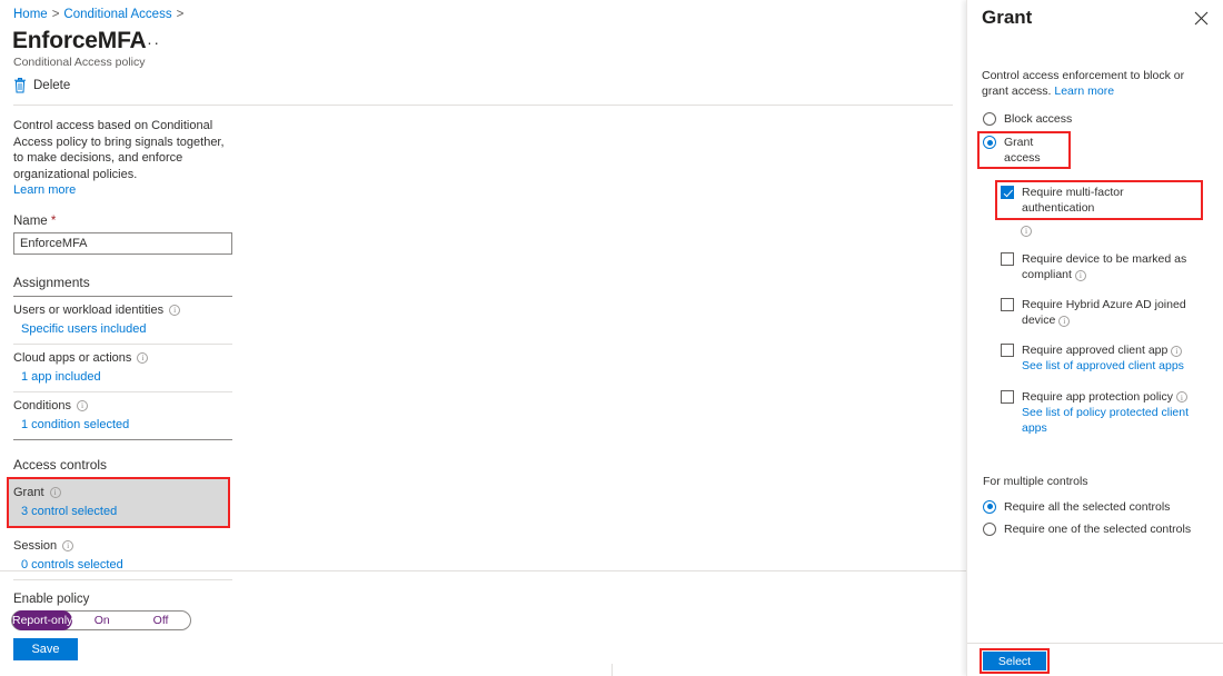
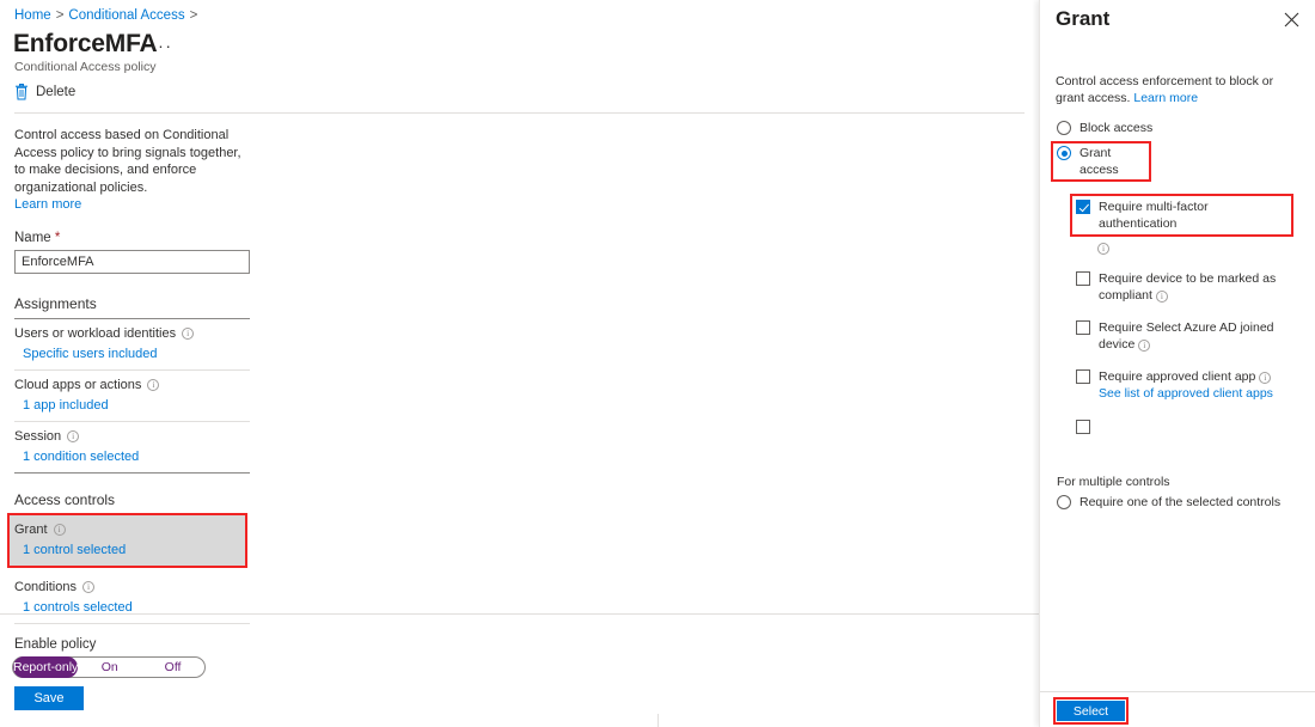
  Home > Conditional Access >
  EnforceMFA
  ···
  Conditional Access policy
  Delete
  Control access based on Conditional Access policy to bring signals together, to make decisions, and enforce organizational policies.
  Learn more
  Name *
  EnforceMFA
  Assignments
  Users or workload identities
  i
  Specific users included
  Cloud apps or actions
  i
  1 app included
- Conditions
+ Session
  i
  1 condition selected
  Access controls
  Grant
  i
- 3 control selected
+ 1 control selected
- Session
+ Conditions
  i
- 0 controls selected
+ 1 controls selected
  Enable policy
  Report-only
  On
  Off
  Save
  Grant
  Control access enforcement to block or grant access. Learn more
  Block access
  Grant access
  Require multi-factor authentication
  i
  Require device to be marked as compliant i
- Require Hybrid Azure AD joined device i
+ Require Select Azure AD joined device i
  Require approved client app i
  See list of approved client apps
- Require app protection policy i
- See list of policy protected client apps
  For multiple controls
- Require all the selected controls
  Require one of the selected controls
  Select
